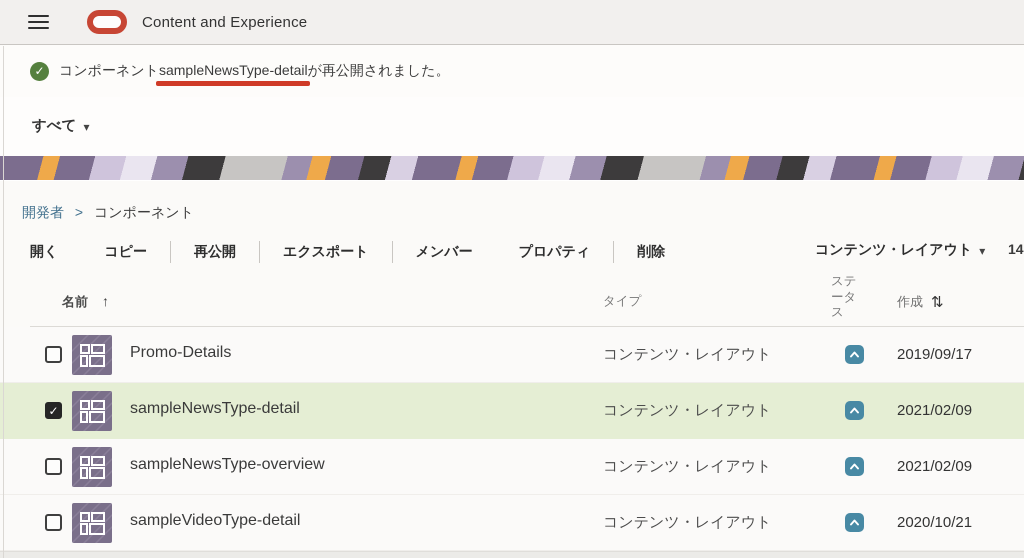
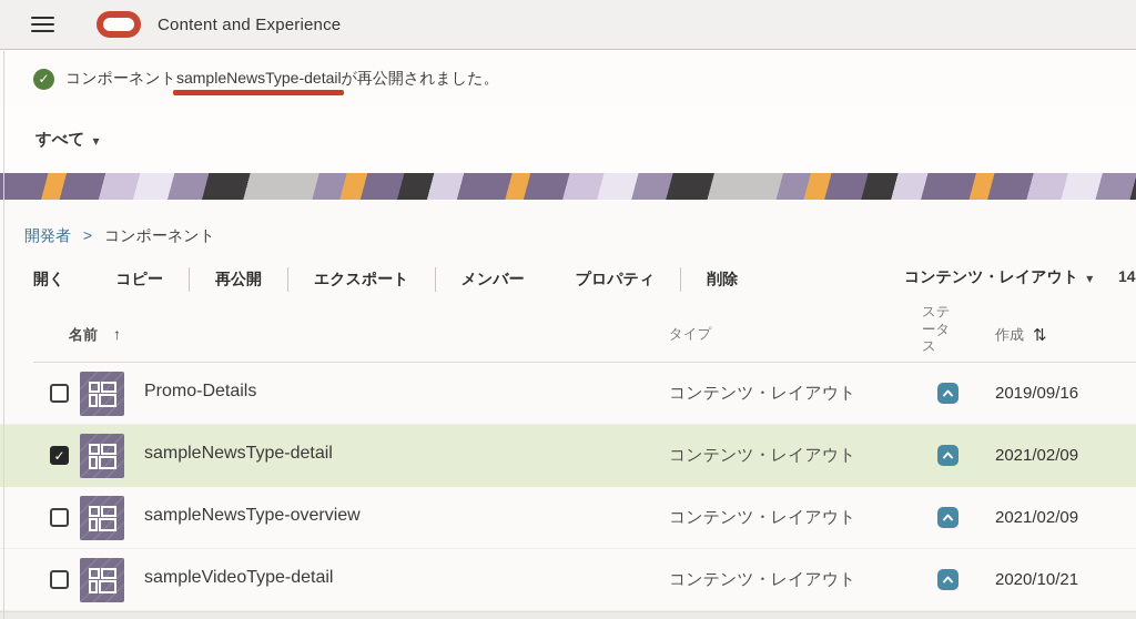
  Content and Experience
  ✓
  コンポーネントsampleNewsType-detailが再公開されました。
  すべて
  ▾
  開発者 > コンポーネント
  開く
  コピー
  再公開
  エクスポート
  メンバー
  プロパティ
  削除
  コンテンツ・レイアウト
  ▾
  14
  名前 ↑
  タイプ
  ステータス
  作成
  ⇅
  Promo-Details
  コンテンツ・レイアウト
- 2019/09/17
+ 2019/09/16
  ✓
  sampleNewsType-detail
  コンテンツ・レイアウト
  2021/02/09
  sampleNewsType-overview
  コンテンツ・レイアウト
  2021/02/09
  sampleVideoType-detail
  コンテンツ・レイアウト
  2020/10/21
